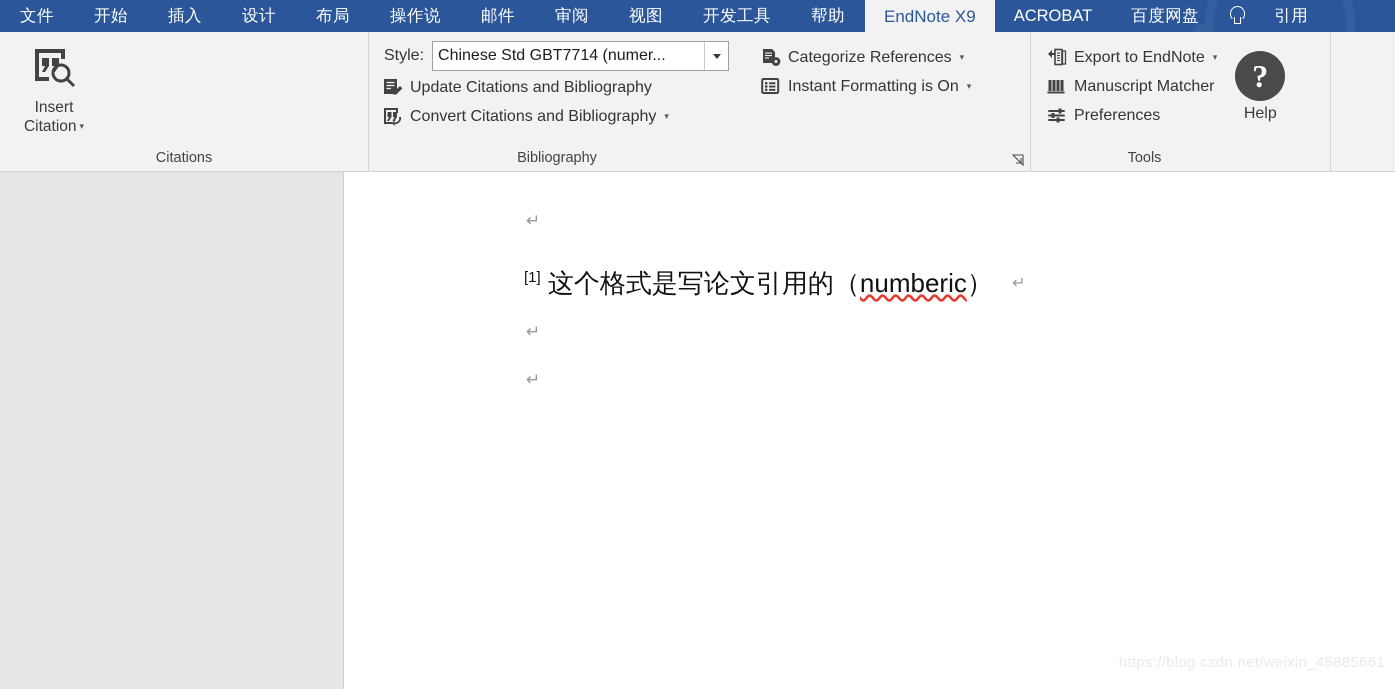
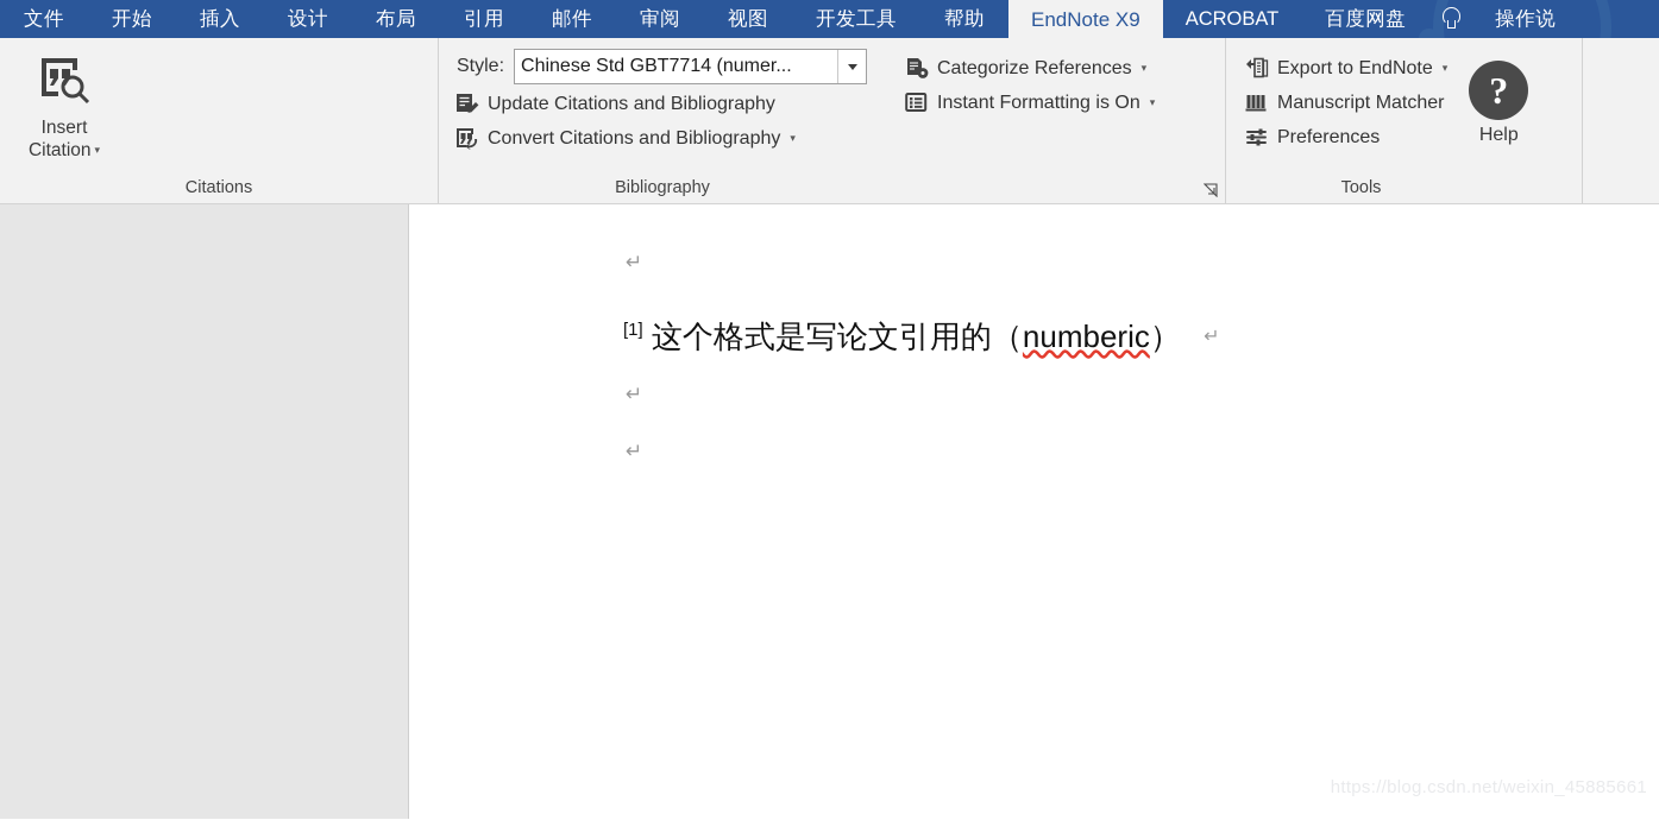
  文件
  开始
  插入
  设计
  布局
- 操作说
+ 引用
  邮件
  审阅
  视图
  开发工具
  帮助
  EndNote X9
  ACROBAT
  百度网盘
- 引用
+ 操作说
  Insert
  Citation ▾
  Citations
  Style:
  Chinese Std GBT7714 (numer...
  Update Citations and Bibliography
  Convert Citations and Bibliography
  ▾
  Bibliography
  Categorize References
  ▾
  Instant Formatting is On
  ▾
  Export to EndNote
  ▾
  Manuscript Matcher
  Preferences
  ?
  Help
  Tools
  ↵
  [1] 这个格式是写论文引用的（numberic） ↵
  ↵
  ↵
